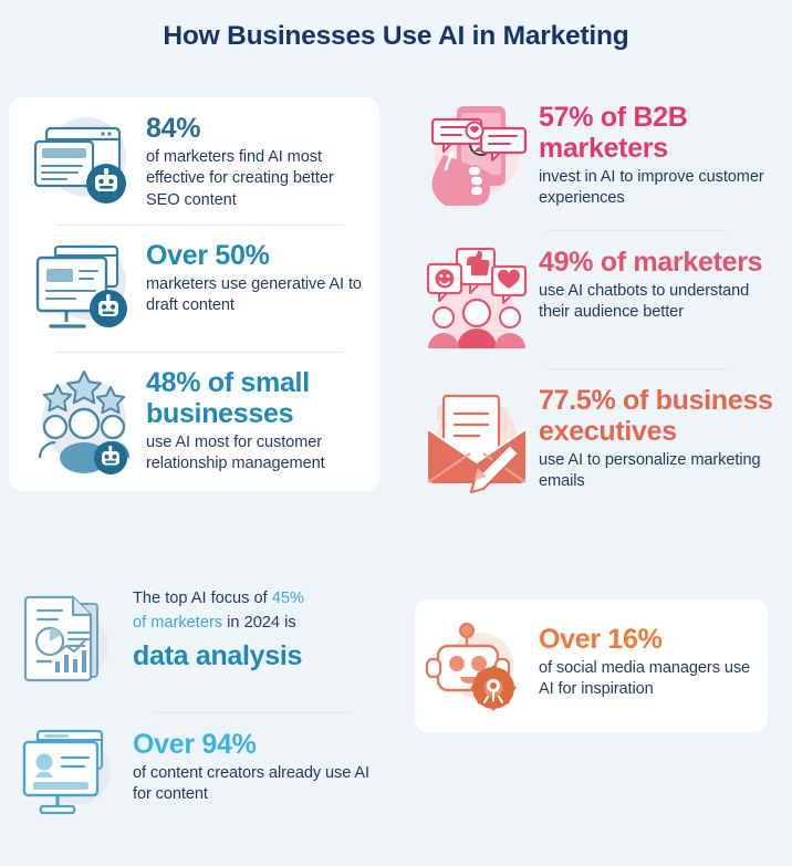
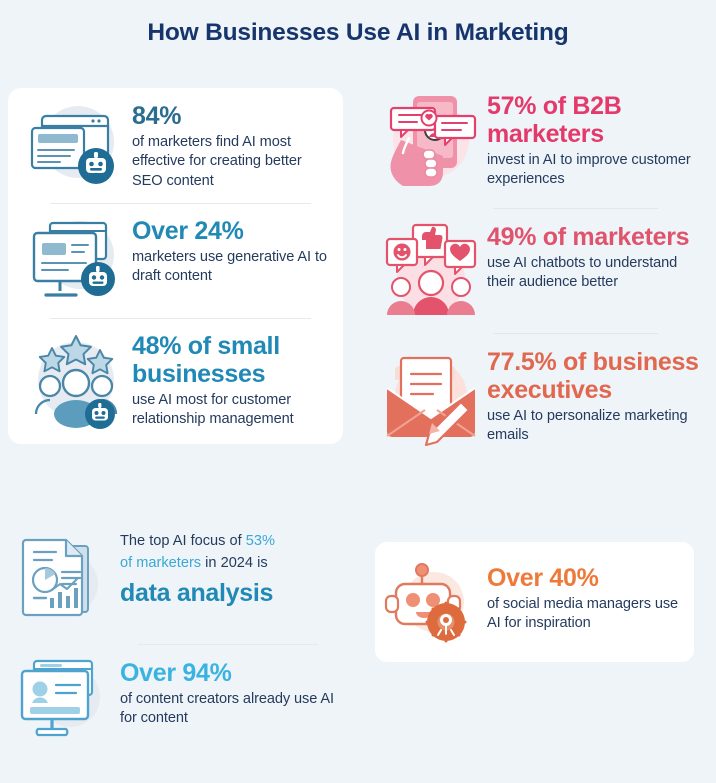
  How Businesses Use AI in Marketing
  84%
  of marketers find AI most effective for creating better SEO content
- Over 50%
+ Over 24%
  marketers use generative AI to draft content
  48% of small businesses
  use AI most for customer relationship management
  57% of B2B marketers
  invest in AI to improve customer experiences
  49% of marketers
  use AI chatbots to understand their audience better
  77.5% of business executives
  use AI to personalize marketing emails
- The top AI focus of 45%
+ The top AI focus of 53%
  of marketers in 2024 is
  data analysis
  Over 94%
  of content creators already use AI for content
- Over 16%
+ Over 40%
  of social media managers use AI for inspiration
